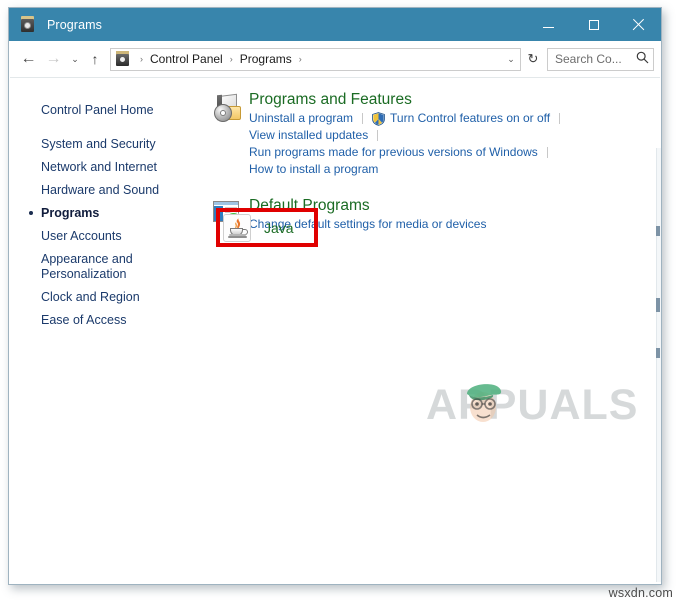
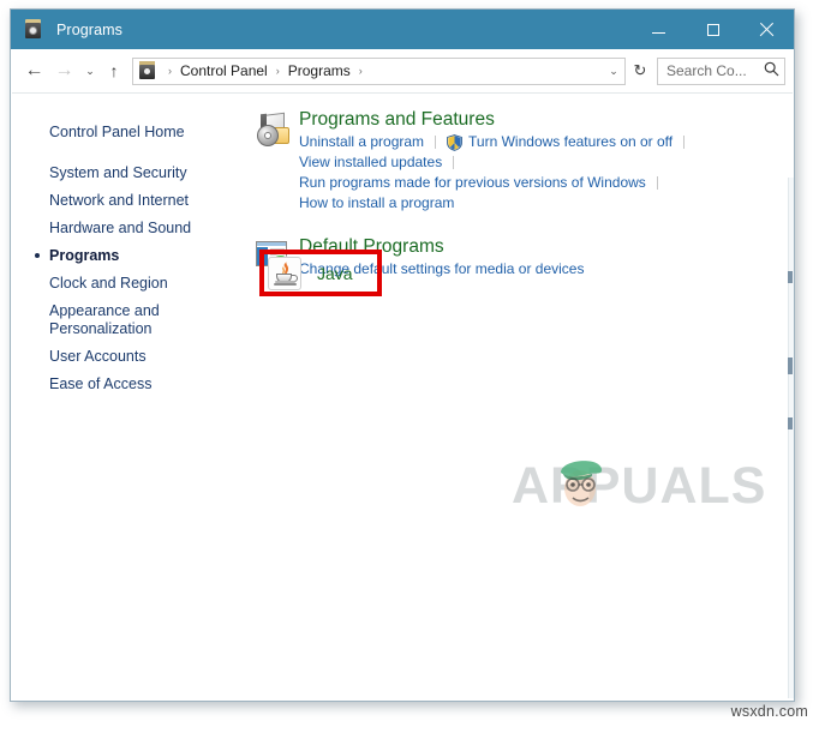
  Programs
  ←
  →
  ⌄
  ↑
  ›
  Control Panel
  ›
  Programs
  ›
  ⌄
  ↻
  Search Co...
  Control Panel Home
  System and Security
  Network and Internet
  Hardware and Sound
  Programs
- User Accounts
+ Clock and Region
  Appearance and Personalization
- Clock and Region
+ User Accounts
  Ease of Access
  Programs and Features
  Uninstall a program
- Turn Control features on or off
+ Turn Windows features on or off
  View installed updates
  Run programs made for previous versions of Windows
  How to install a program
  Default Programs
  Change default settings for media or devices
  Java
  APPUALS
  wsxdn.com
